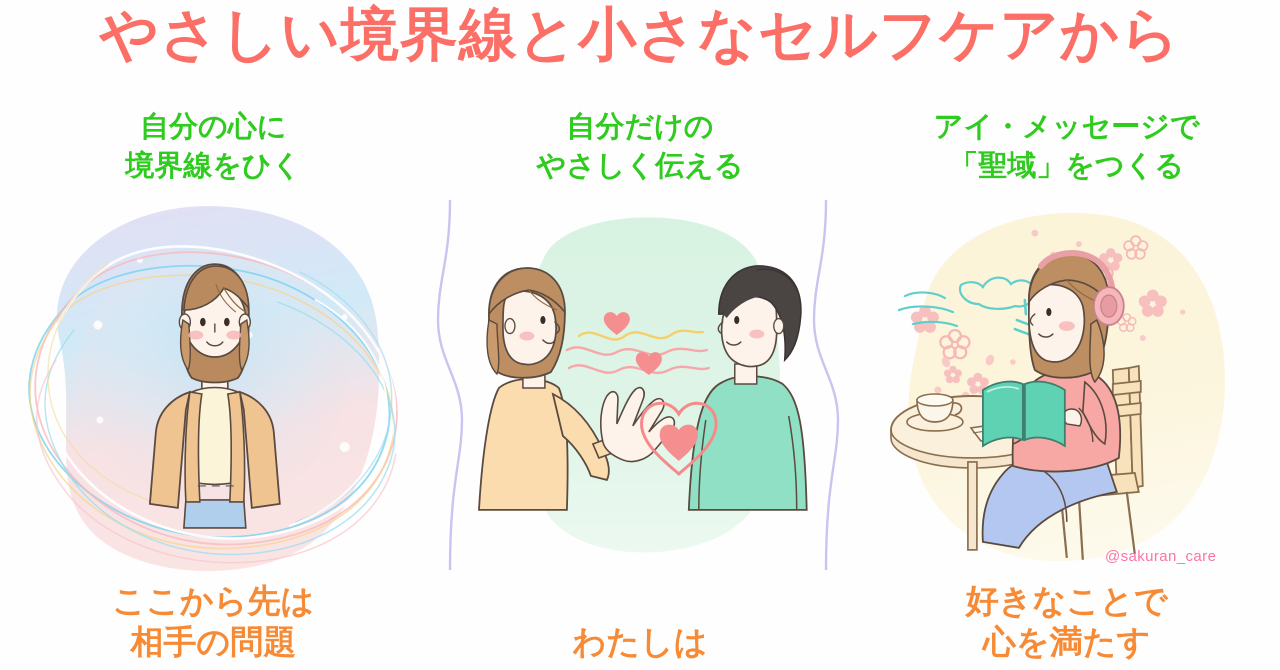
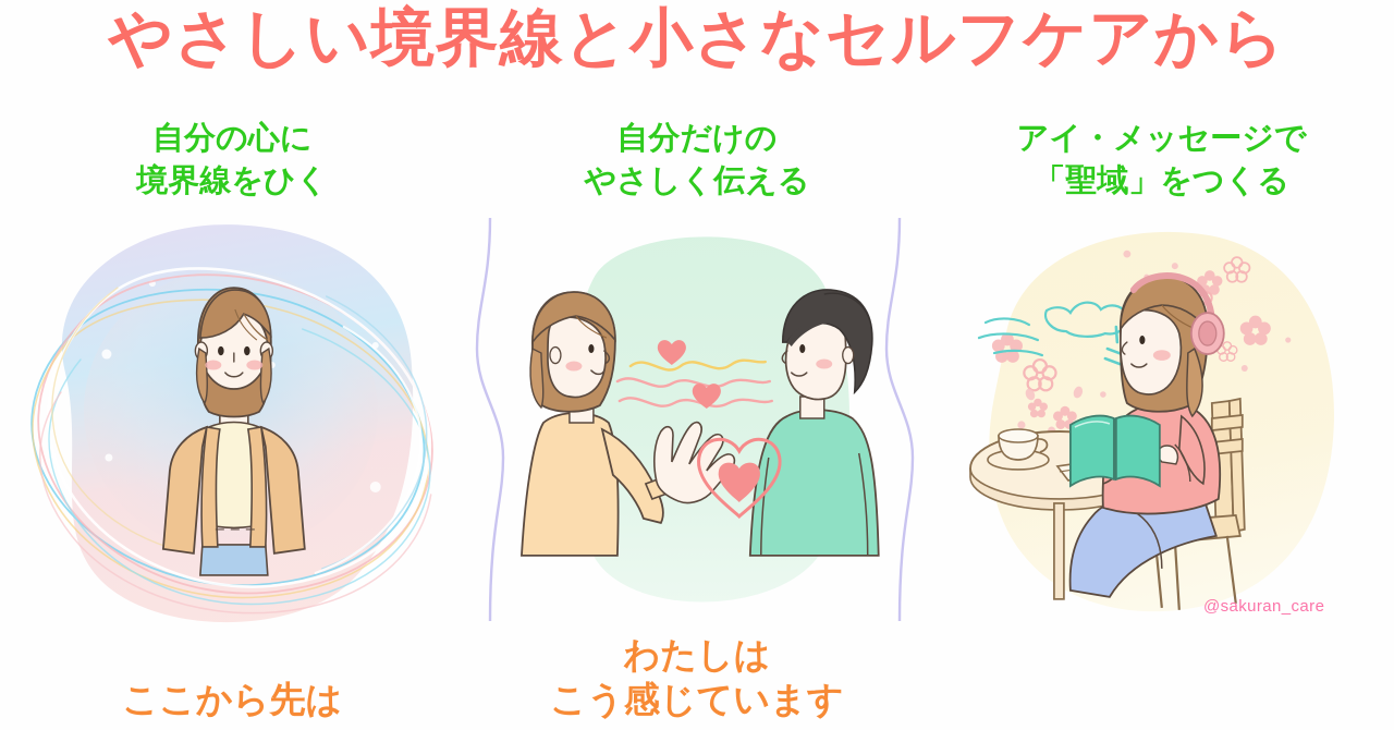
  やさしい境界線と小さなセルフケアから
  自分の心に
  境界線をひく
  ここから先は
- 相手の問題
  自分だけの
  やさしく伝える
  わたしは
+ こう感じています
  アイ・メッセージで
  「聖域」をつくる
- 好きなことで
- 心を満たす
  @sakuran_care
